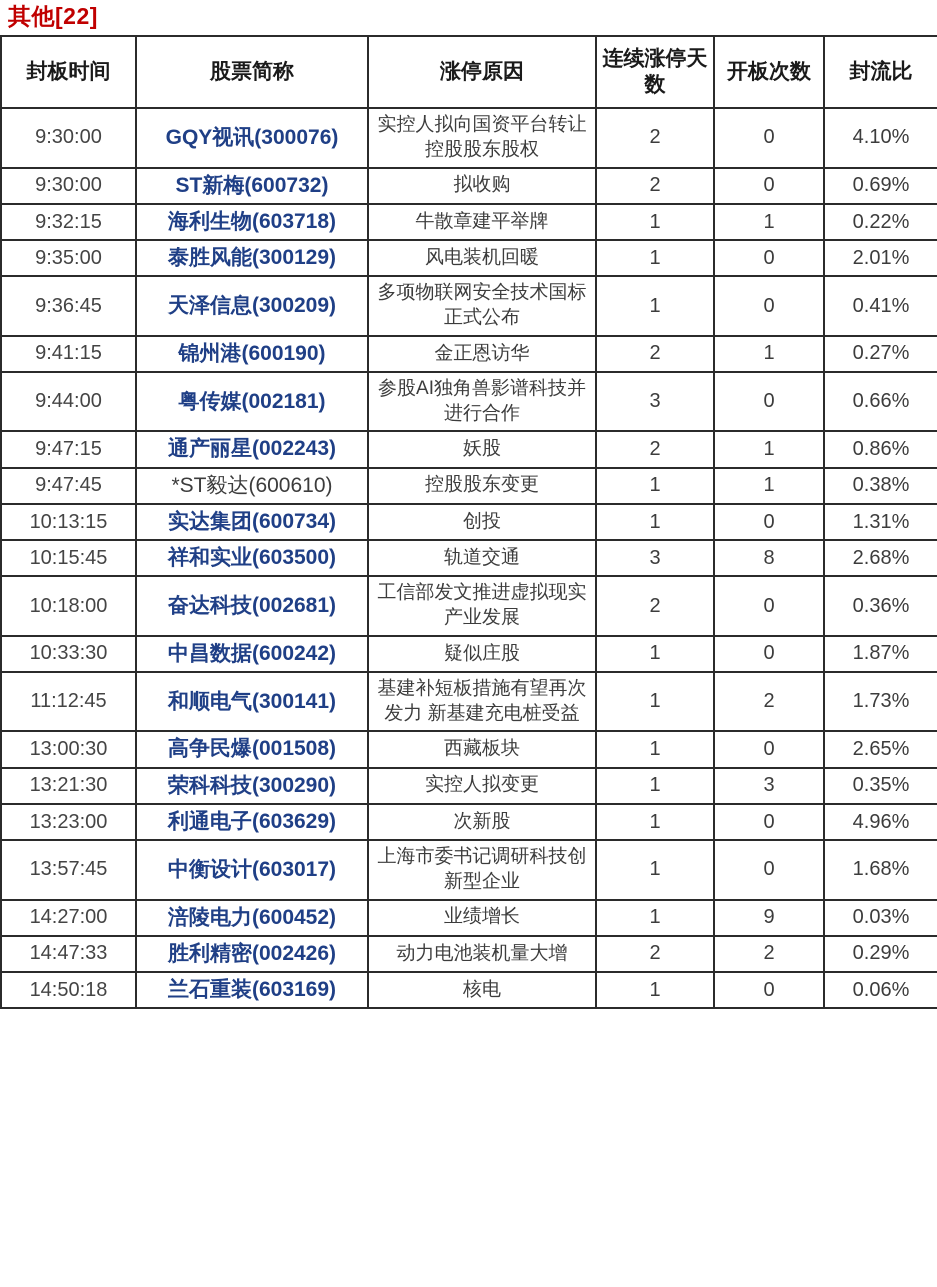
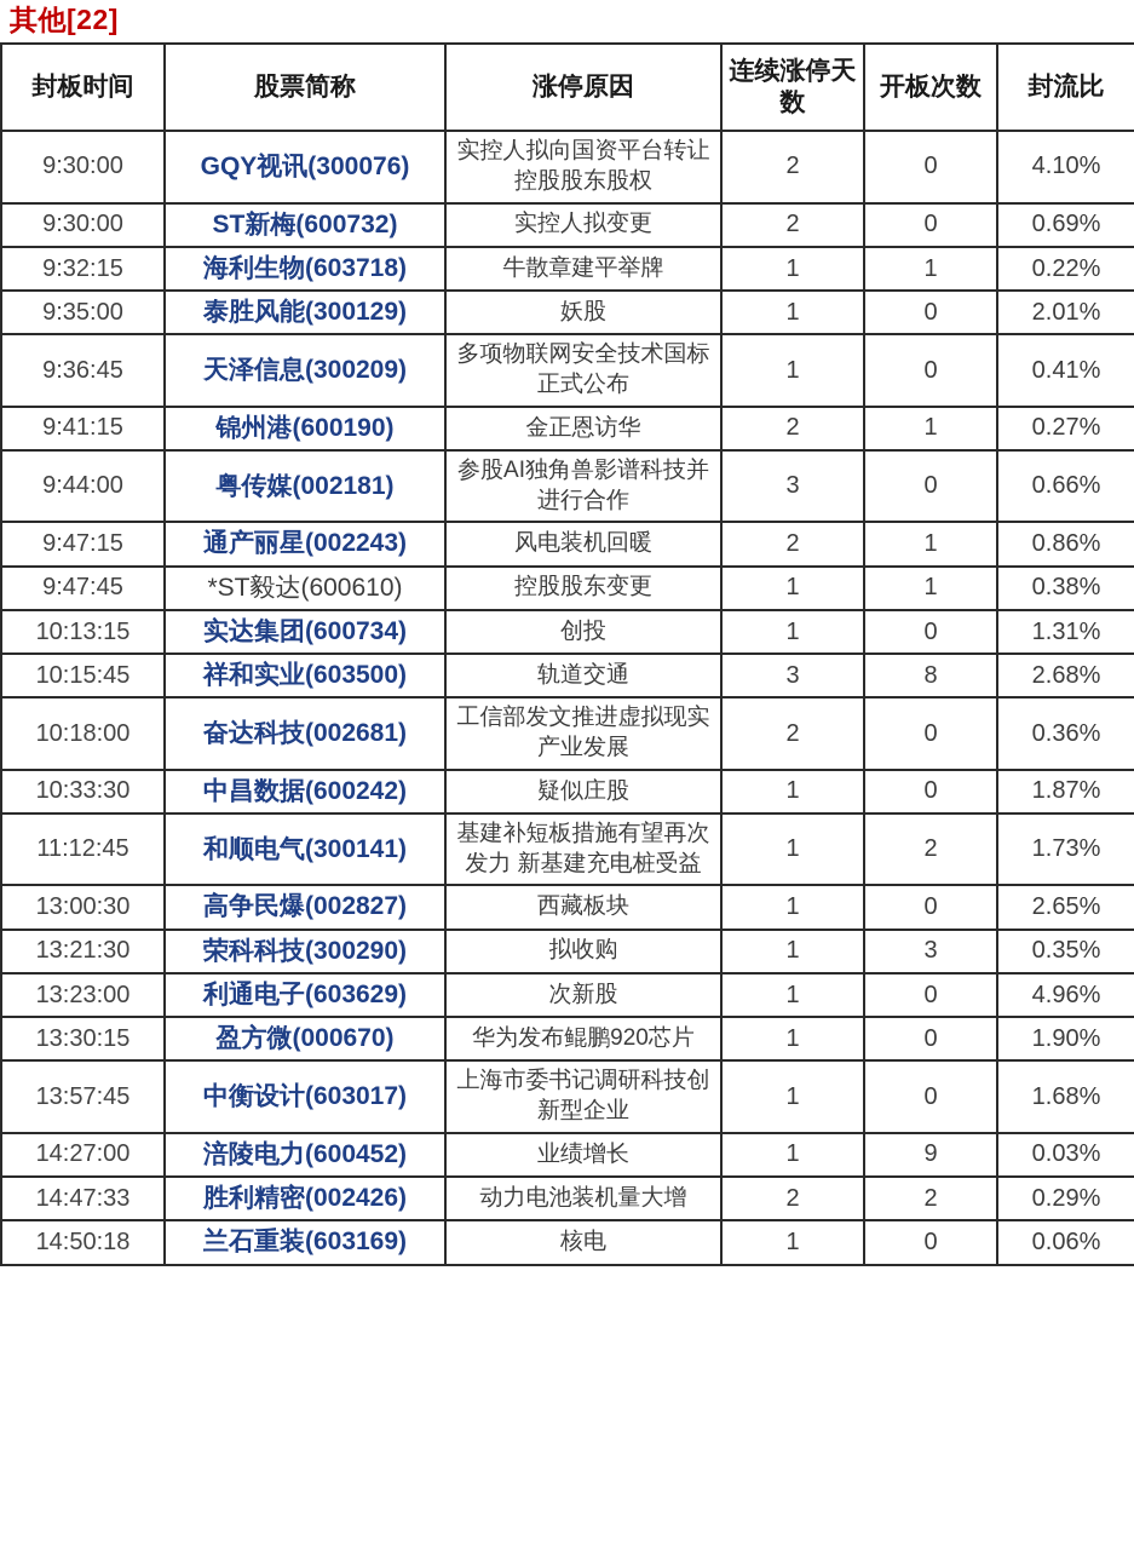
  其他[22]
  封板时间	股票简称	涨停原因	连续涨停天数	开板次数	封流比
  9:30:00	GQY视讯(300076)	实控人拟向国资平台转让控股股东股权	2	0	4.10%
- 9:30:00	ST新梅(600732)	拟收购	2	0	0.69%
+ 9:30:00	ST新梅(600732)	实控人拟变更	2	0	0.69%
  9:32:15	海利生物(603718)	牛散章建平举牌	1	1	0.22%
- 9:35:00	泰胜风能(300129)	风电装机回暖	1	0	2.01%
+ 9:35:00	泰胜风能(300129)	妖股	1	0	2.01%
  9:36:45	天泽信息(300209)	多项物联网安全技术国标正式公布	1	0	0.41%
  9:41:15	锦州港(600190)	金正恩访华	2	1	0.27%
  9:44:00	粤传媒(002181)	参股AI独角兽影谱科技并进行合作	3	0	0.66%
- 9:47:15	通产丽星(002243)	妖股	2	1	0.86%
+ 9:47:15	通产丽星(002243)	风电装机回暖	2	1	0.86%
  9:47:45	*ST毅达(600610)	控股股东变更	1	1	0.38%
  10:13:15	实达集团(600734)	创投	1	0	1.31%
  10:15:45	祥和实业(603500)	轨道交通	3	8	2.68%
  10:18:00	奋达科技(002681)	工信部发文推进虚拟现实产业发展	2	0	0.36%
  10:33:30	中昌数据(600242)	疑似庄股	1	0	1.87%
  11:12:45	和顺电气(300141)	基建补短板措施有望再次发力 新基建充电桩受益	1	2	1.73%
- 13:00:30	高争民爆(001508)	西藏板块	1	0	2.65%
+ 13:00:30	高争民爆(002827)	西藏板块	1	0	2.65%
- 13:21:30	荣科科技(300290)	实控人拟变更	1	3	0.35%
+ 13:21:30	荣科科技(300290)	拟收购	1	3	0.35%
  13:23:00	利通电子(603629)	次新股	1	0	4.96%
+ 13:30:15	盈方微(000670)	华为发布鲲鹏920芯片	1	0	1.90%
  13:57:45	中衡设计(603017)	上海市委书记调研科技创新型企业	1	0	1.68%
  14:27:00	涪陵电力(600452)	业绩增长	1	9	0.03%
  14:47:33	胜利精密(002426)	动力电池装机量大增	2	2	0.29%
  14:50:18	兰石重装(603169)	核电	1	0	0.06%
